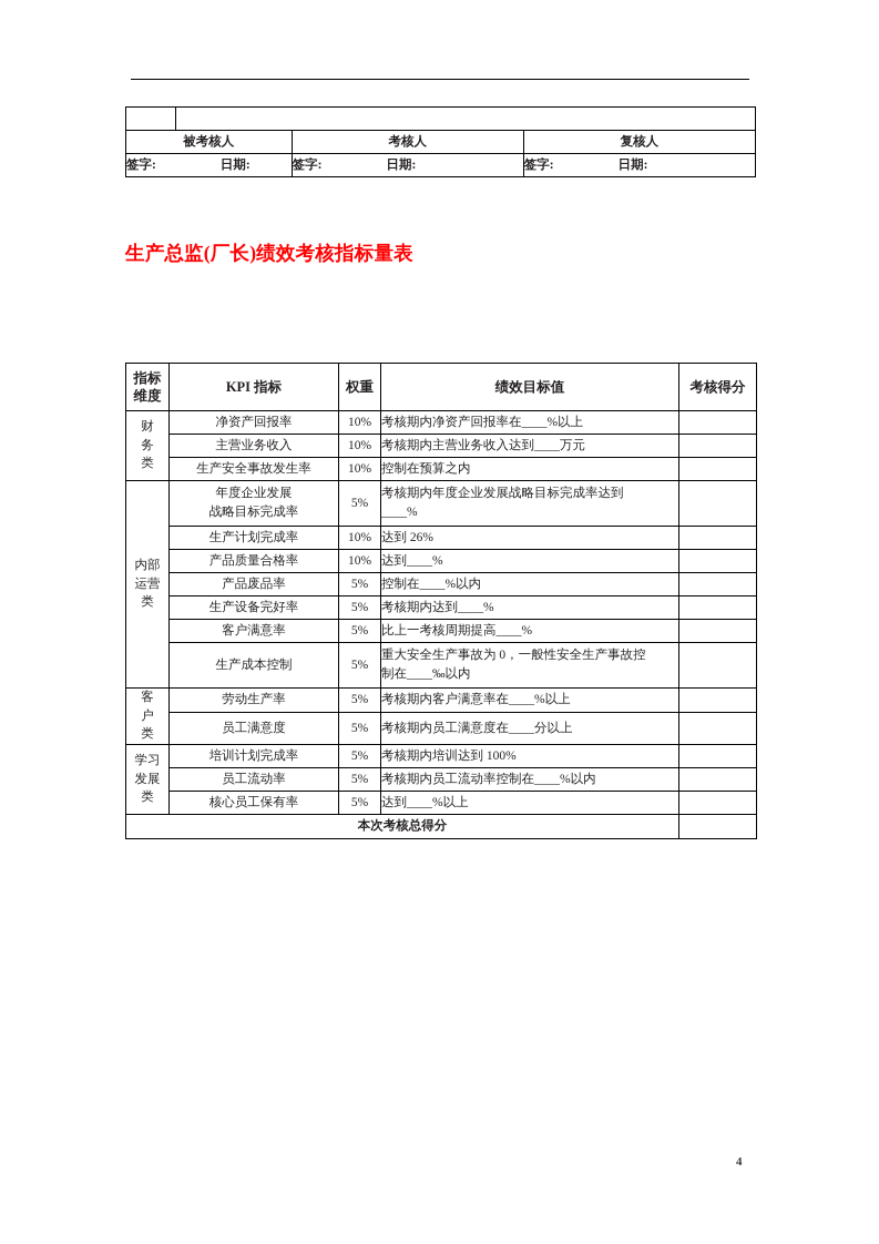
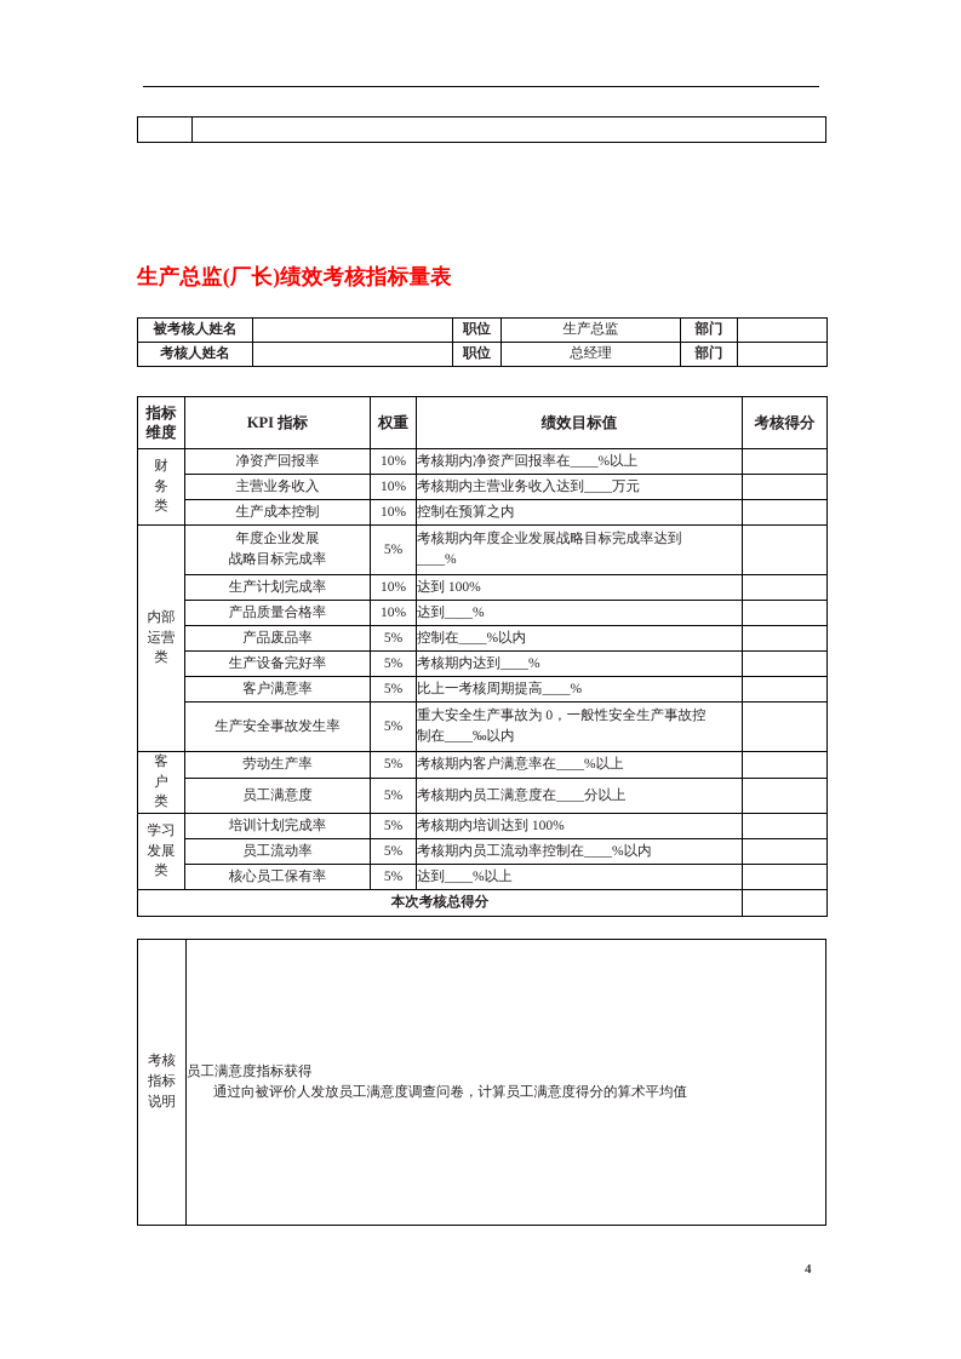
- 被考核人	考核人	复核人
- 签字: 日期:	签字: 日期:	签字: 日期:
  生产总监(厂长)绩效考核指标量表
+ 被考核人姓名		职位	生产总监	部门
+ 考核人姓名		职位	总经理	部门
  指标 维度	KPI 指标	权重	绩效目标值	考核得分
  财 务 类	净资产回报率	10%	考核期内净资产回报率在____%以上
  主营业务收入	10%	考核期内主营业务收入达到____万元
- 生产安全事故发生率	10%	控制在预算之内
+ 生产成本控制	10%	控制在预算之内
  内部 运营 类	年度企业发展 战略目标完成率	5%	考核期内年度企业发展战略目标完成率达到 ____%
- 生产计划完成率	10%	达到 26%
+ 生产计划完成率	10%	达到 100%
  产品质量合格率	10%	达到____%
  产品废品率	5%	控制在____%以内
  生产设备完好率	5%	考核期内达到____%
  客户满意率	5%	比上一考核周期提高____%
- 生产成本控制	5%	重大安全生产事故为 0，一般性安全生产事故控 制在____‰以内
+ 生产安全事故发生率	5%	重大安全生产事故为 0，一般性安全生产事故控 制在____‰以内
  客 户 类	劳动生产率	5%	考核期内客户满意率在____%以上
  员工满意度	5%	考核期内员工满意度在____分以上
  学习 发展 类	培训计划完成率	5%	考核期内培训达到 100%
  员工流动率	5%	考核期内员工流动率控制在____%以内
  核心员工保有率	5%	达到____%以上
  本次考核总得分
+ 考核 指标 说明	员工满意度指标获得 通过向被评价人发放员工满意度调查问卷，计算员工满意度得分的算术平均值
  4
